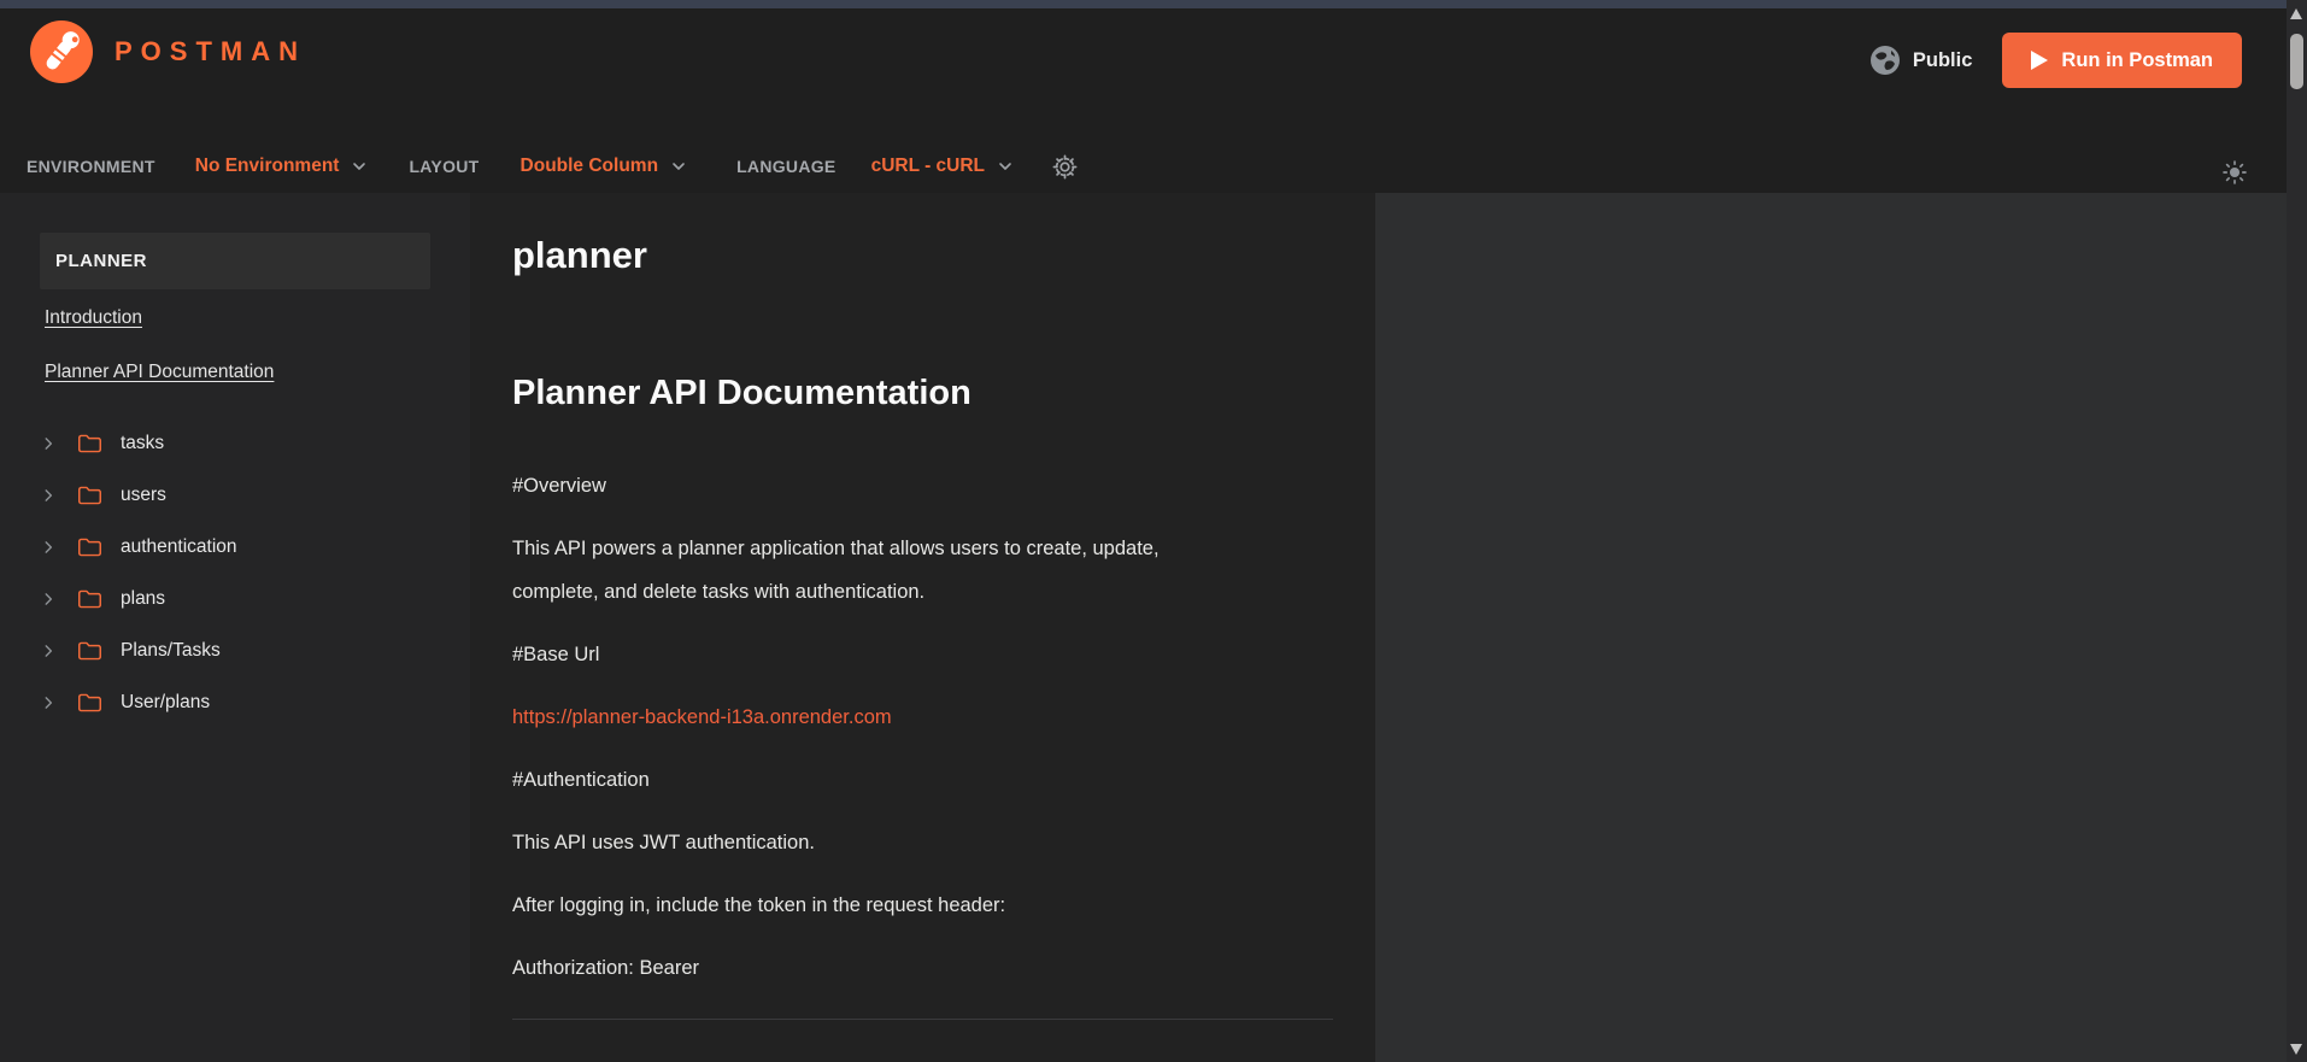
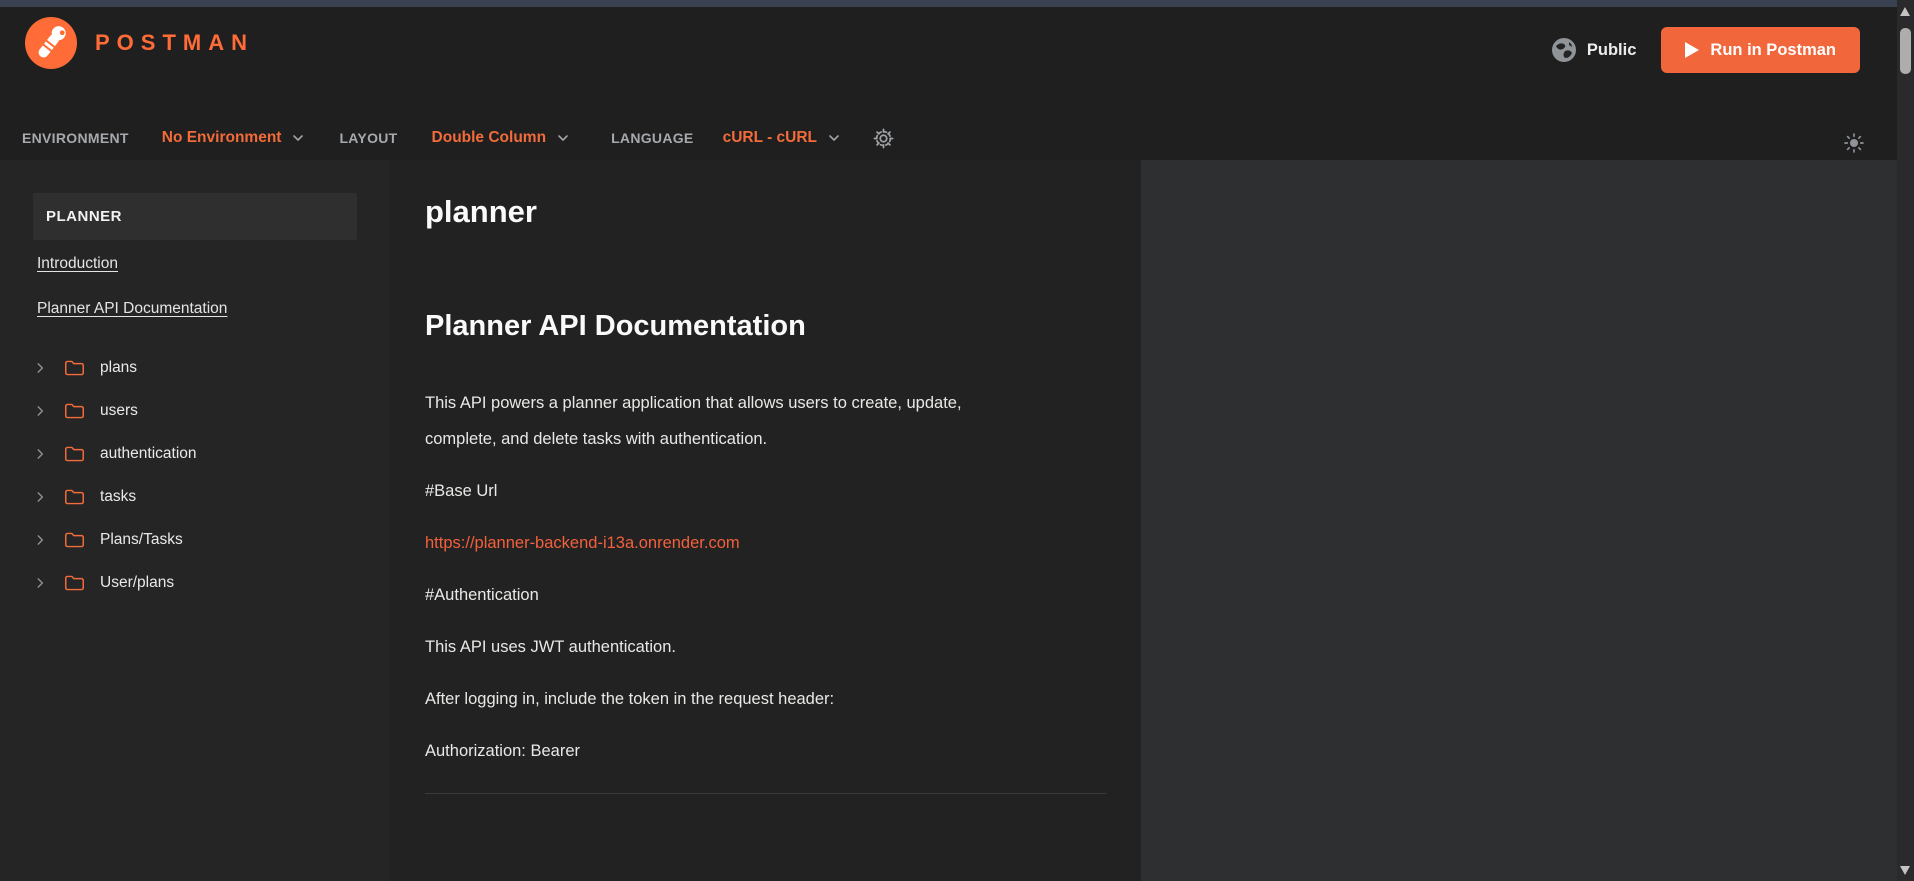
  POSTMAN
  Public
  Run in Postman
  ENVIRONMENT
  No Environment
  LAYOUT
  Double Column
  LANGUAGE
  cURL - cURL
  PLANNER
  Introduction
  Planner API Documentation
- tasks
+ plans
  users
  authentication
- plans
+ tasks
  Plans/Tasks
  User/plans
  planner
  Planner API Documentation
- #Overview
  This API powers a planner application that allows users to create, update, complete, and delete tasks with authentication.
  #Base Url
  https://planner-backend-i13a.onrender.com
  #Authentication
  This API uses JWT authentication.
  After logging in, include the token in the request header:
  Authorization: Bearer
